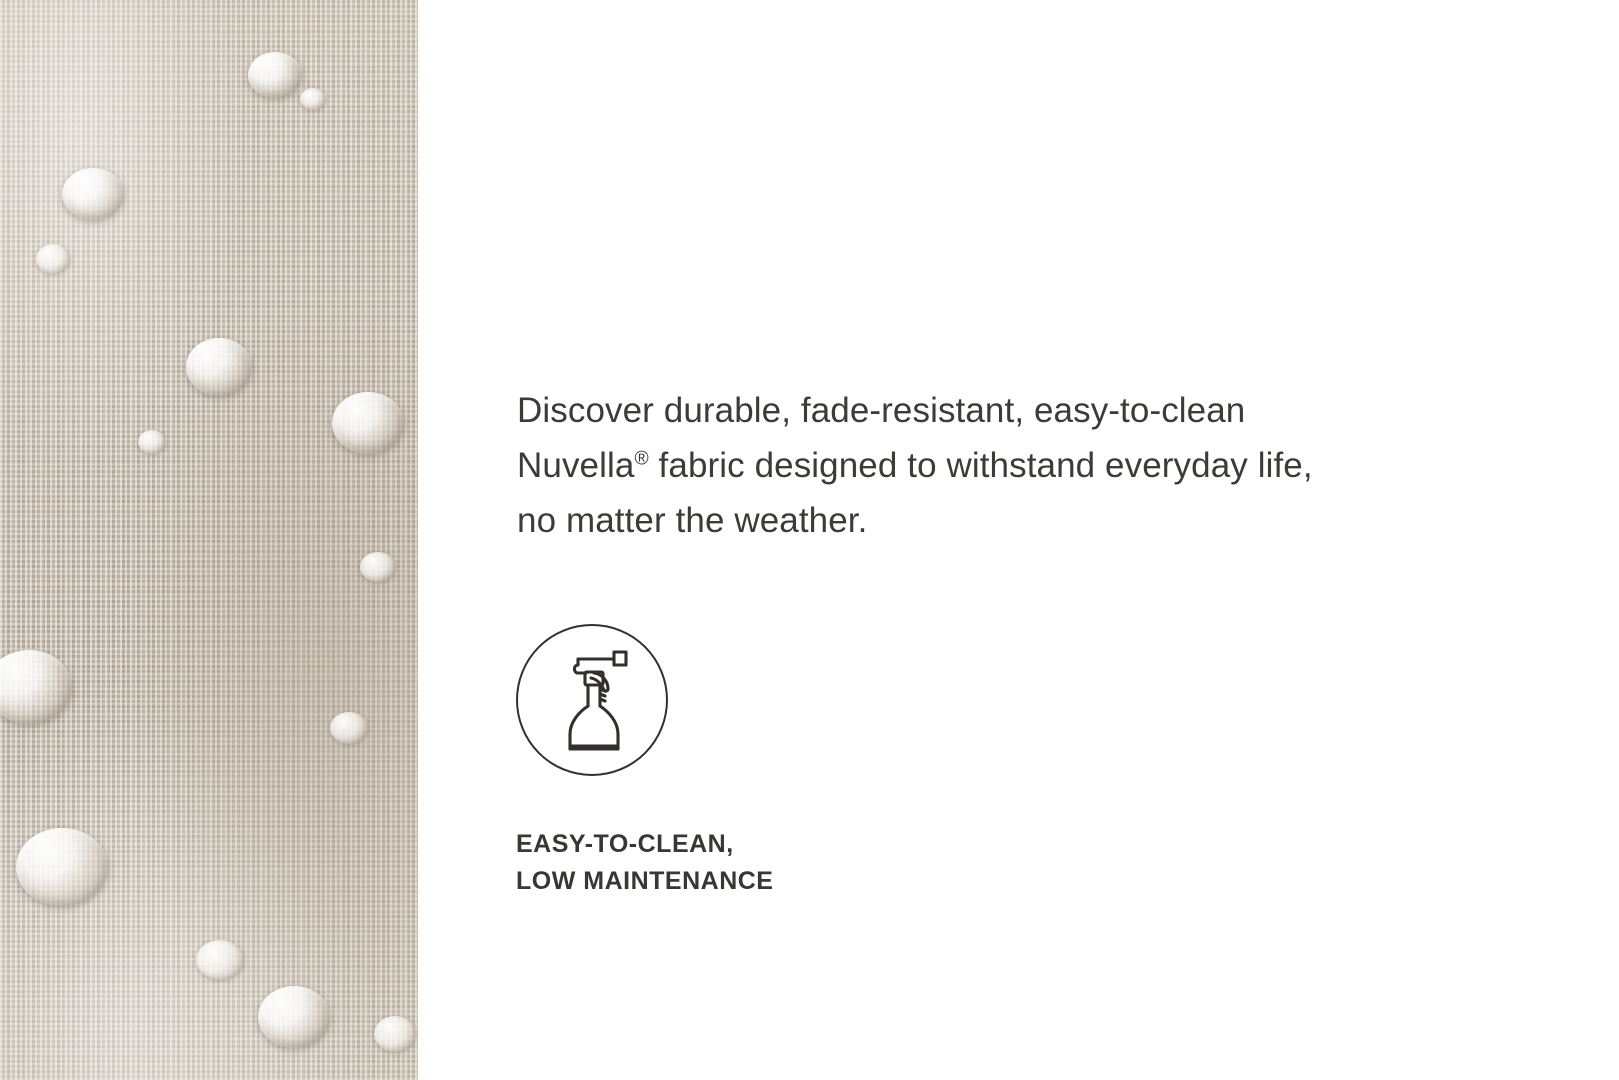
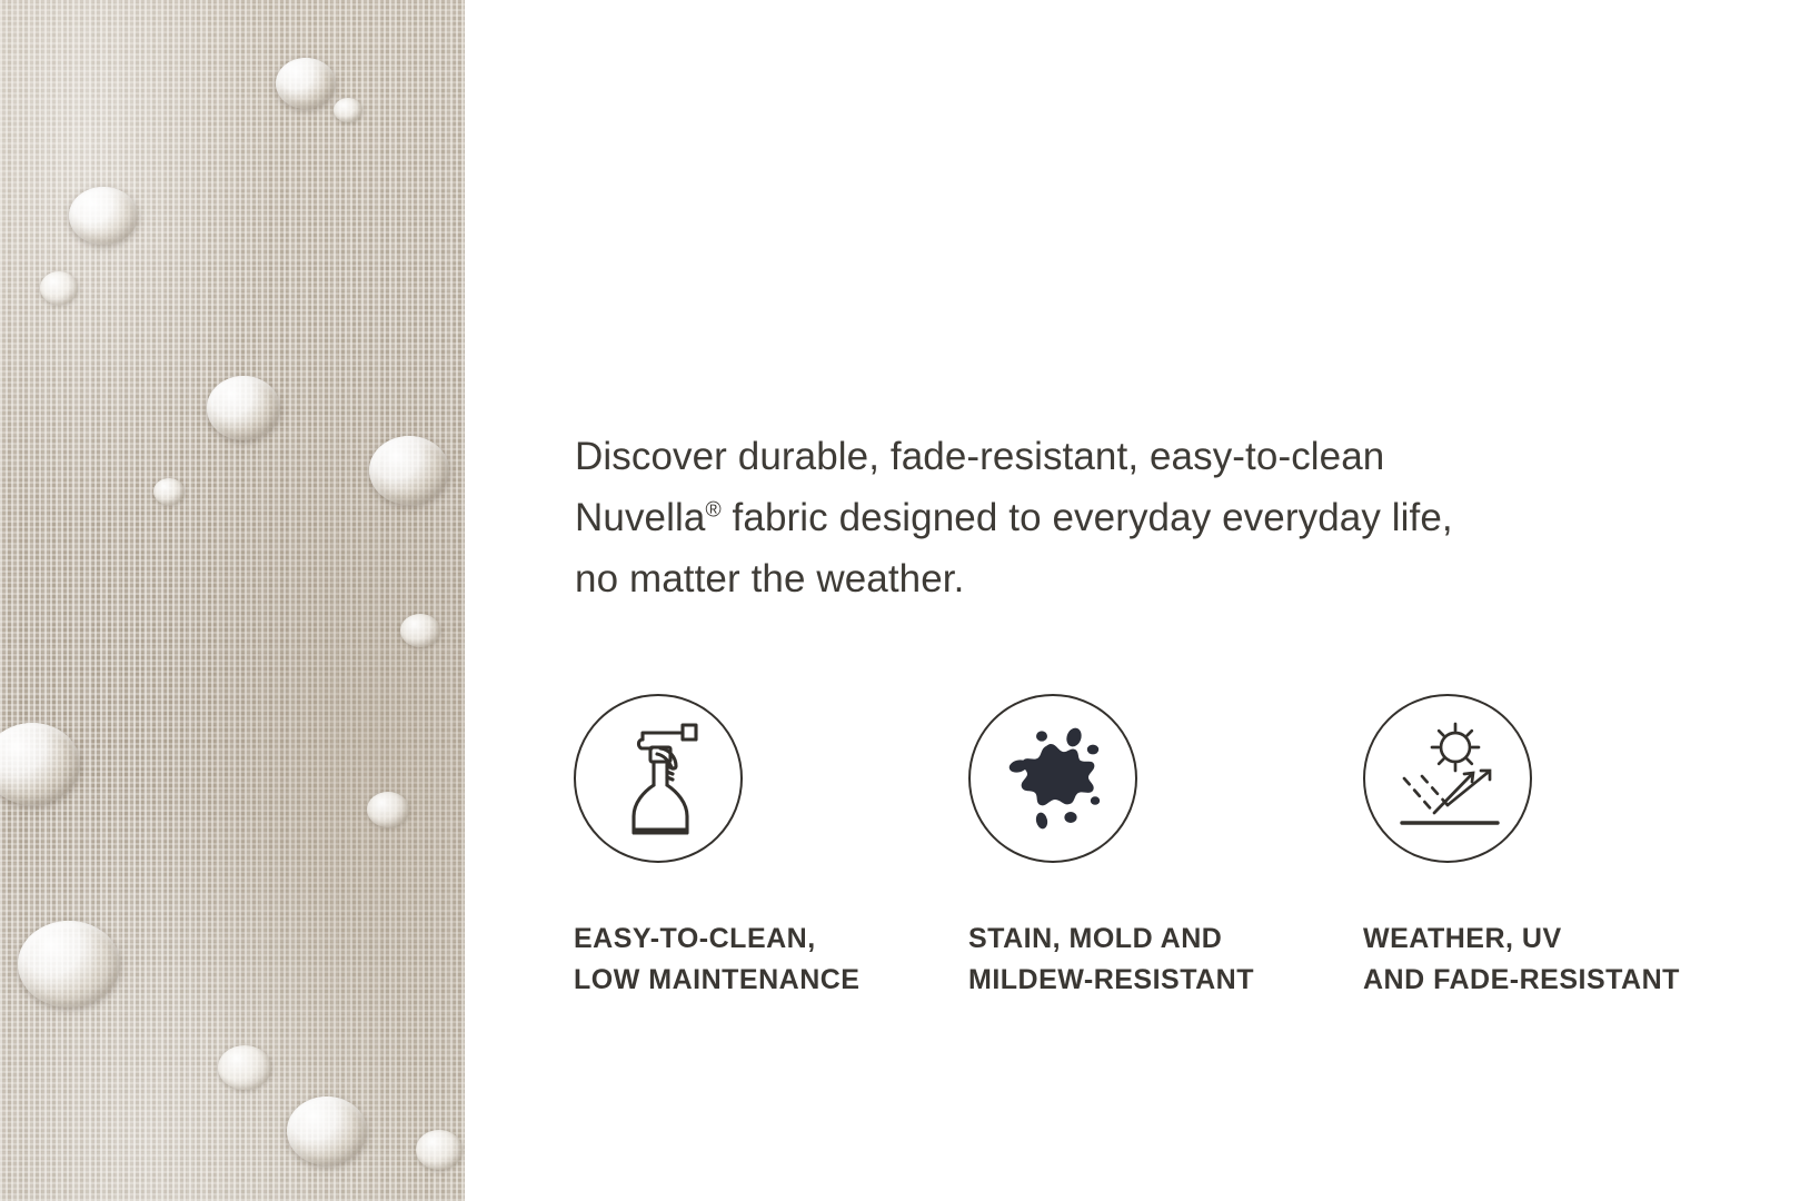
  Discover durable, fade-resistant, easy-to-clean
- Nuvella® fabric designed to withstand everyday life,
+ Nuvella® fabric designed to everyday everyday life,
  no matter the weather.
  EASY-TO-CLEAN,
  LOW MAINTENANCE
+ STAIN, MOLD AND
+ MILDEW-RESISTANT
+ WEATHER, UV
+ AND FADE-RESISTANT
